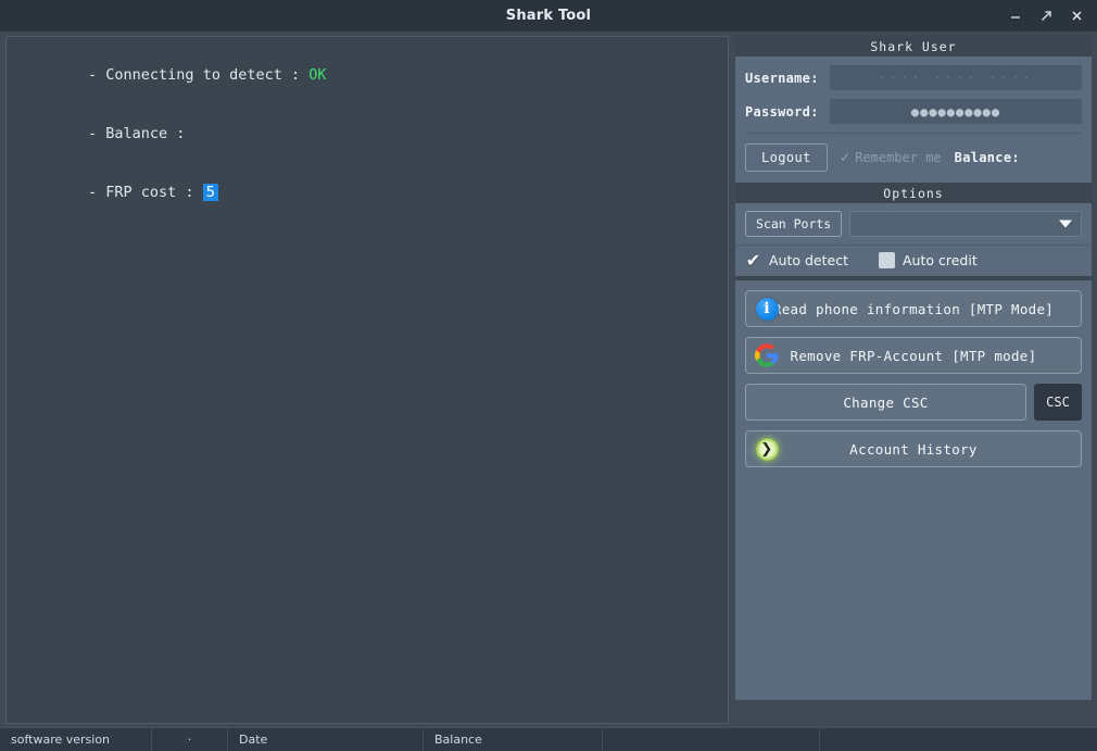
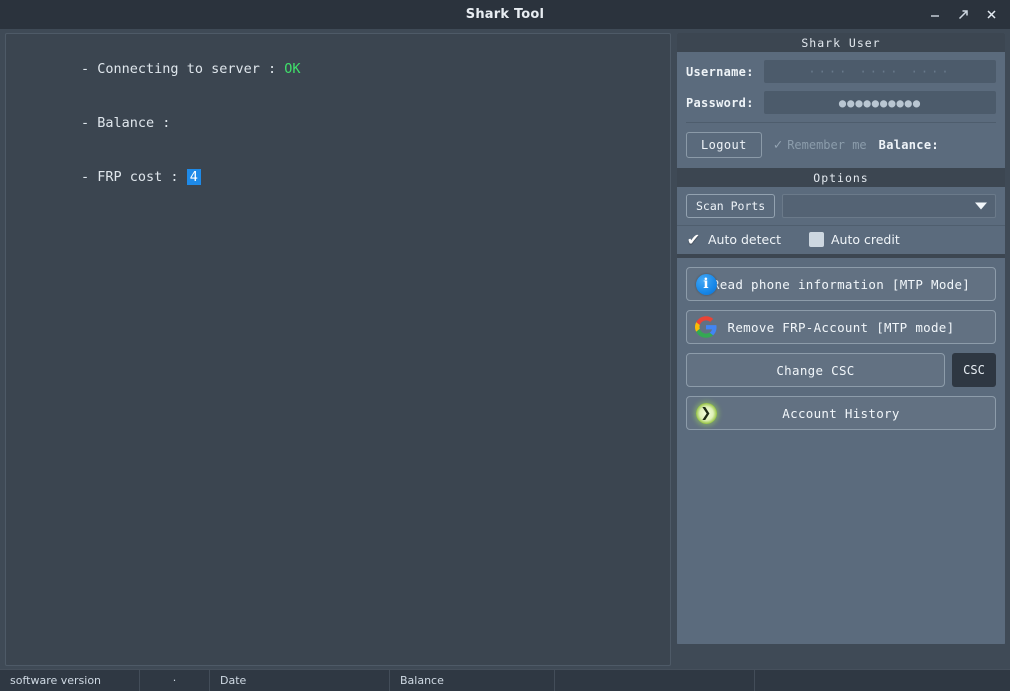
  Shark Tool
- - Connecting to detect : OK
+ - Connecting to server : OK
  - Balance :
- - FRP cost : 5
+ - FRP cost : 4
  Shark User
  Username:
  ···· ···· ····
  Password:
  ●●●●●●●●●●
  Logout
  ✓
  Remember me
  Balance:
  Options
  Scan Ports
  ✔
  Auto detect
  Auto credit
  i
  ead phone information [MTP Mode]
  Remove FRP-Account [MTP mode]
  Change CSC
  CSC
  ❯
  Account History
  software version
  ·
  Date
  Balance
